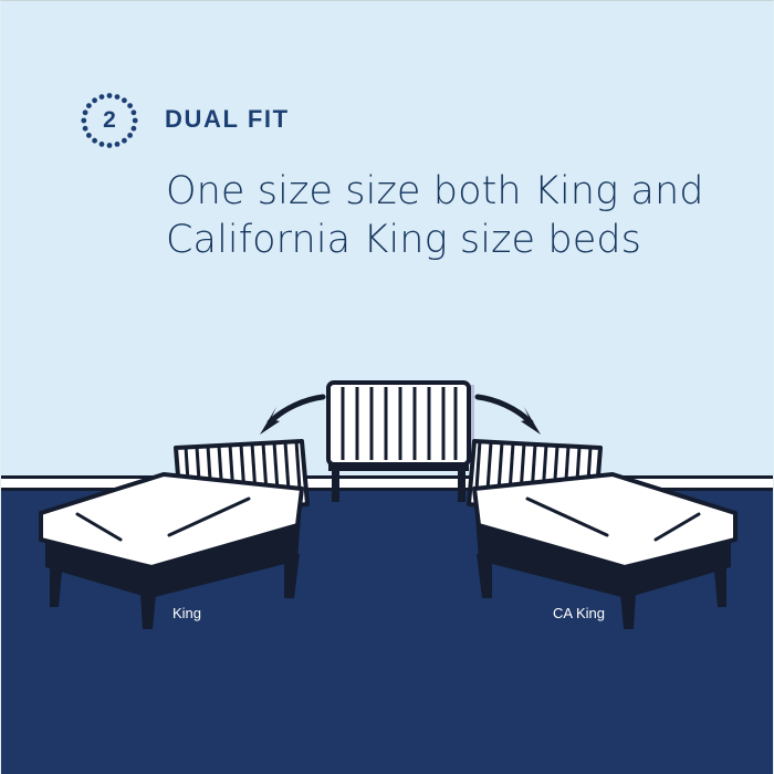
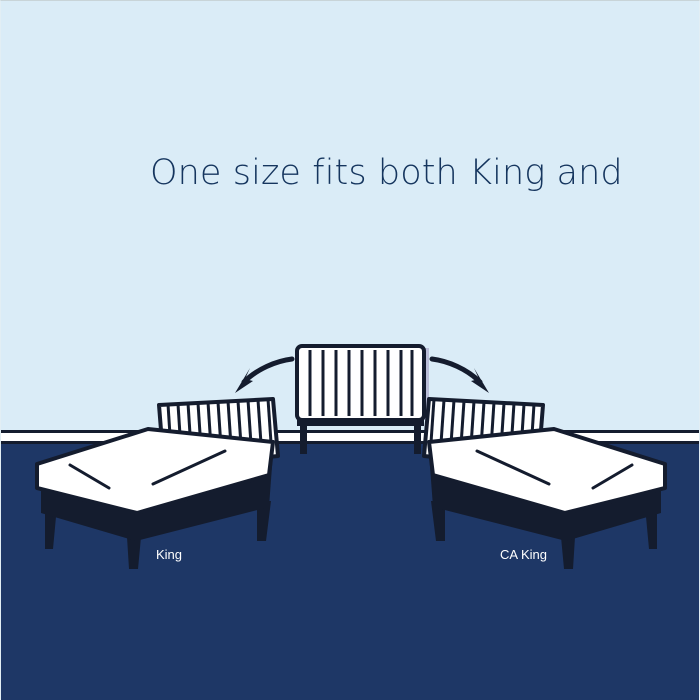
- 2
- DUAL FIT
- One size size both King and
+ One size fits both King and
- California King size beds
  King
  CA King
